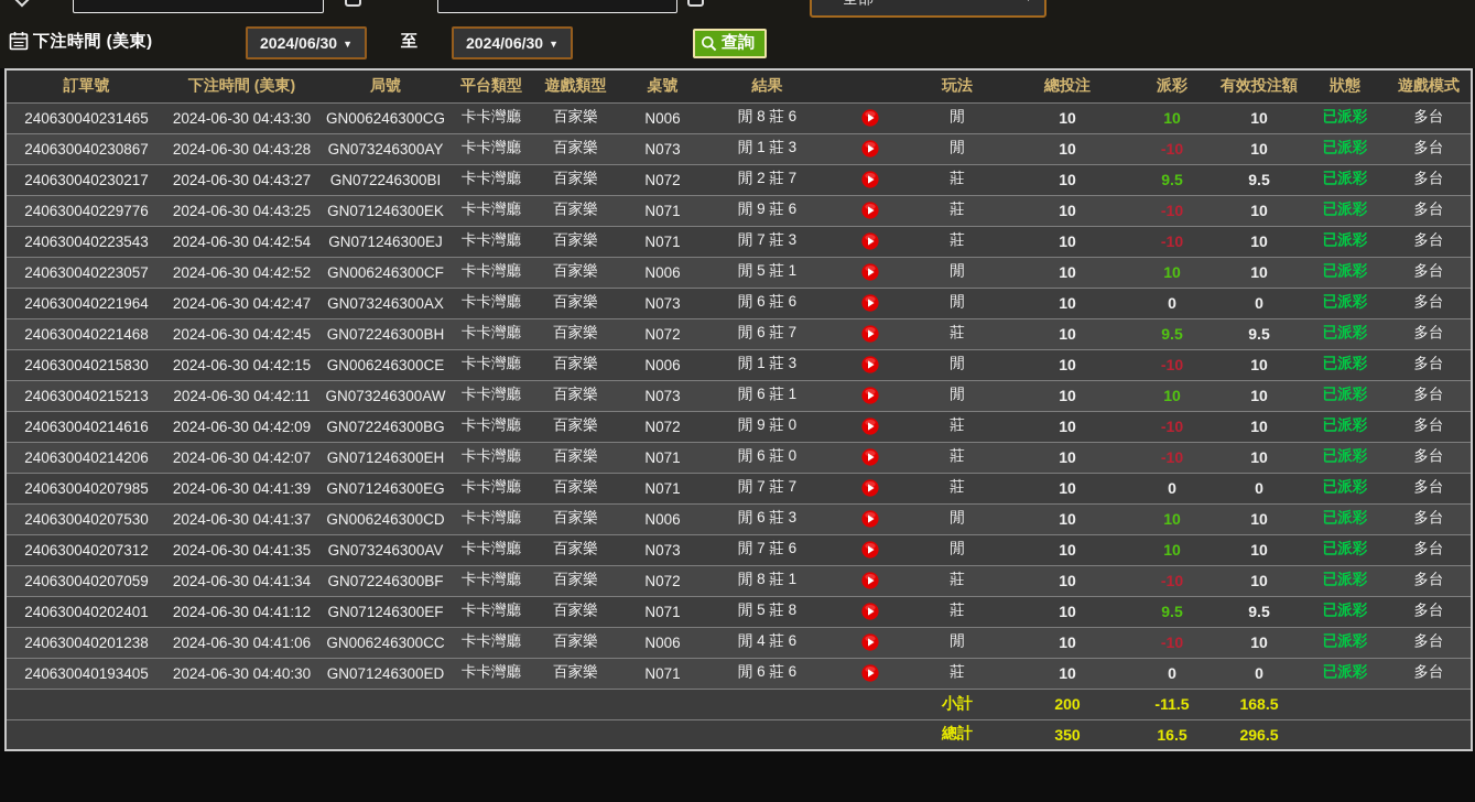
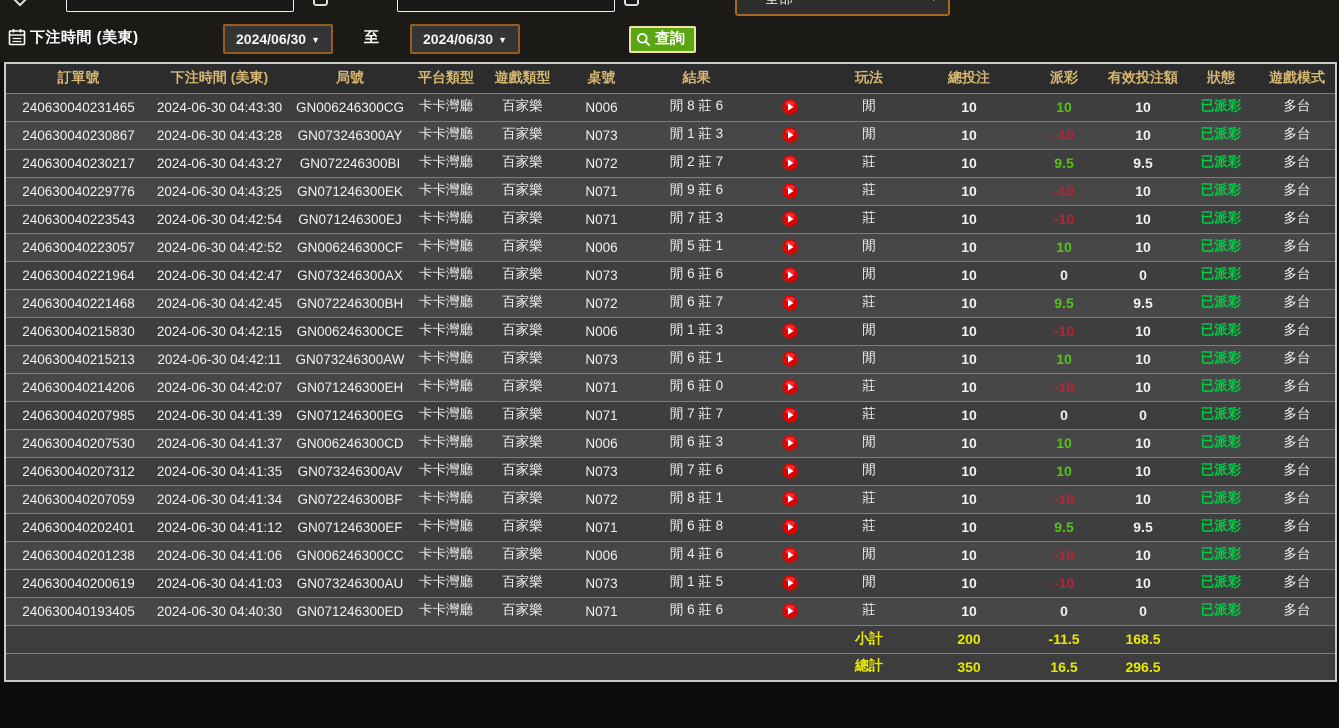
  下注時間 (美東)
  2024/06/30
  ▼
  至
  2024/06/30
  ▼
  查詢
  訂單號	下注時間 (美東)	局號	平台類型	遊戲類型	桌號	結果		玩法	總投注	派彩	有效投注額	狀態	遊戲模式
  240630040231465	2024-06-30 04:43:30	GN006246300CG	卡卡灣廳	百家樂	N006	閒 8 莊 6		閒	10	10	10	已派彩	多台
  240630040230867	2024-06-30 04:43:28	GN073246300AY	卡卡灣廳	百家樂	N073	閒 1 莊 3		閒	10	-10	10	已派彩	多台
  240630040230217	2024-06-30 04:43:27	GN072246300BI	卡卡灣廳	百家樂	N072	閒 2 莊 7		莊	10	9.5	9.5	已派彩	多台
  240630040229776	2024-06-30 04:43:25	GN071246300EK	卡卡灣廳	百家樂	N071	閒 9 莊 6		莊	10	-10	10	已派彩	多台
  240630040223543	2024-06-30 04:42:54	GN071246300EJ	卡卡灣廳	百家樂	N071	閒 7 莊 3		莊	10	-10	10	已派彩	多台
  240630040223057	2024-06-30 04:42:52	GN006246300CF	卡卡灣廳	百家樂	N006	閒 5 莊 1		閒	10	10	10	已派彩	多台
  240630040221964	2024-06-30 04:42:47	GN073246300AX	卡卡灣廳	百家樂	N073	閒 6 莊 6		閒	10	0	0	已派彩	多台
  240630040221468	2024-06-30 04:42:45	GN072246300BH	卡卡灣廳	百家樂	N072	閒 6 莊 7		莊	10	9.5	9.5	已派彩	多台
  240630040215830	2024-06-30 04:42:15	GN006246300CE	卡卡灣廳	百家樂	N006	閒 1 莊 3		閒	10	-10	10	已派彩	多台
  240630040215213	2024-06-30 04:42:11	GN073246300AW	卡卡灣廳	百家樂	N073	閒 6 莊 1		閒	10	10	10	已派彩	多台
- 240630040214616	2024-06-30 04:42:09	GN072246300BG	卡卡灣廳	百家樂	N072	閒 9 莊 0		莊	10	-10	10	已派彩	多台
  240630040214206	2024-06-30 04:42:07	GN071246300EH	卡卡灣廳	百家樂	N071	閒 6 莊 0		莊	10	-10	10	已派彩	多台
  240630040207985	2024-06-30 04:41:39	GN071246300EG	卡卡灣廳	百家樂	N071	閒 7 莊 7		莊	10	0	0	已派彩	多台
  240630040207530	2024-06-30 04:41:37	GN006246300CD	卡卡灣廳	百家樂	N006	閒 6 莊 3		閒	10	10	10	已派彩	多台
  240630040207312	2024-06-30 04:41:35	GN073246300AV	卡卡灣廳	百家樂	N073	閒 7 莊 6		閒	10	10	10	已派彩	多台
  240630040207059	2024-06-30 04:41:34	GN072246300BF	卡卡灣廳	百家樂	N072	閒 8 莊 1		莊	10	-10	10	已派彩	多台
- 240630040202401	2024-06-30 04:41:12	GN071246300EF	卡卡灣廳	百家樂	N071	閒 5 莊 8		莊	10	9.5	9.5	已派彩	多台
+ 240630040202401	2024-06-30 04:41:12	GN071246300EF	卡卡灣廳	百家樂	N071	閒 6 莊 8		莊	10	9.5	9.5	已派彩	多台
  240630040201238	2024-06-30 04:41:06	GN006246300CC	卡卡灣廳	百家樂	N006	閒 4 莊 6		閒	10	-10	10	已派彩	多台
+ 240630040200619	2024-06-30 04:41:03	GN073246300AU	卡卡灣廳	百家樂	N073	閒 1 莊 5		閒	10	-10	10	已派彩	多台
  240630040193405	2024-06-30 04:40:30	GN071246300ED	卡卡灣廳	百家樂	N071	閒 6 莊 6		莊	10	0	0	已派彩	多台
  	小計	200	-11.5	168.5
  	總計	350	16.5	296.5
